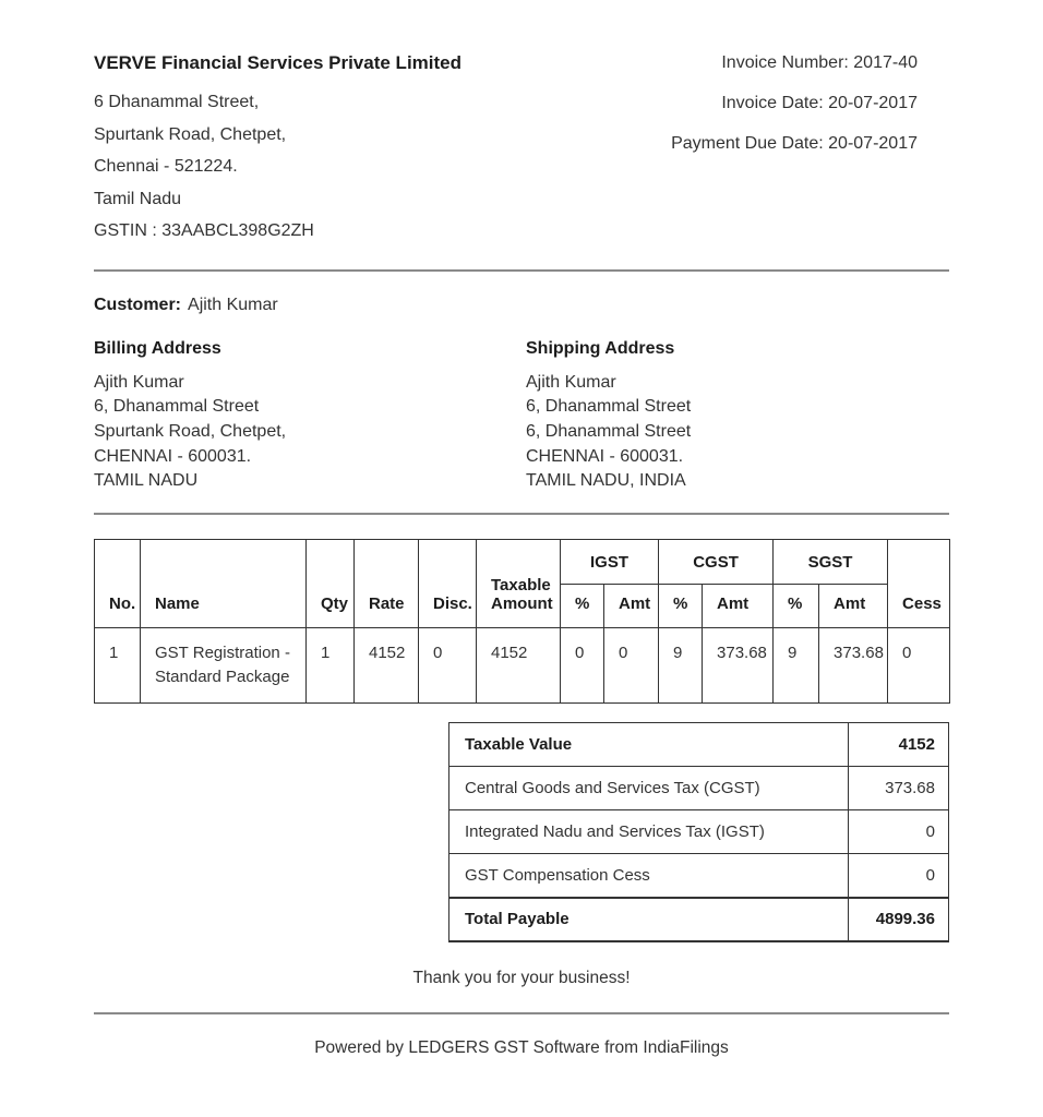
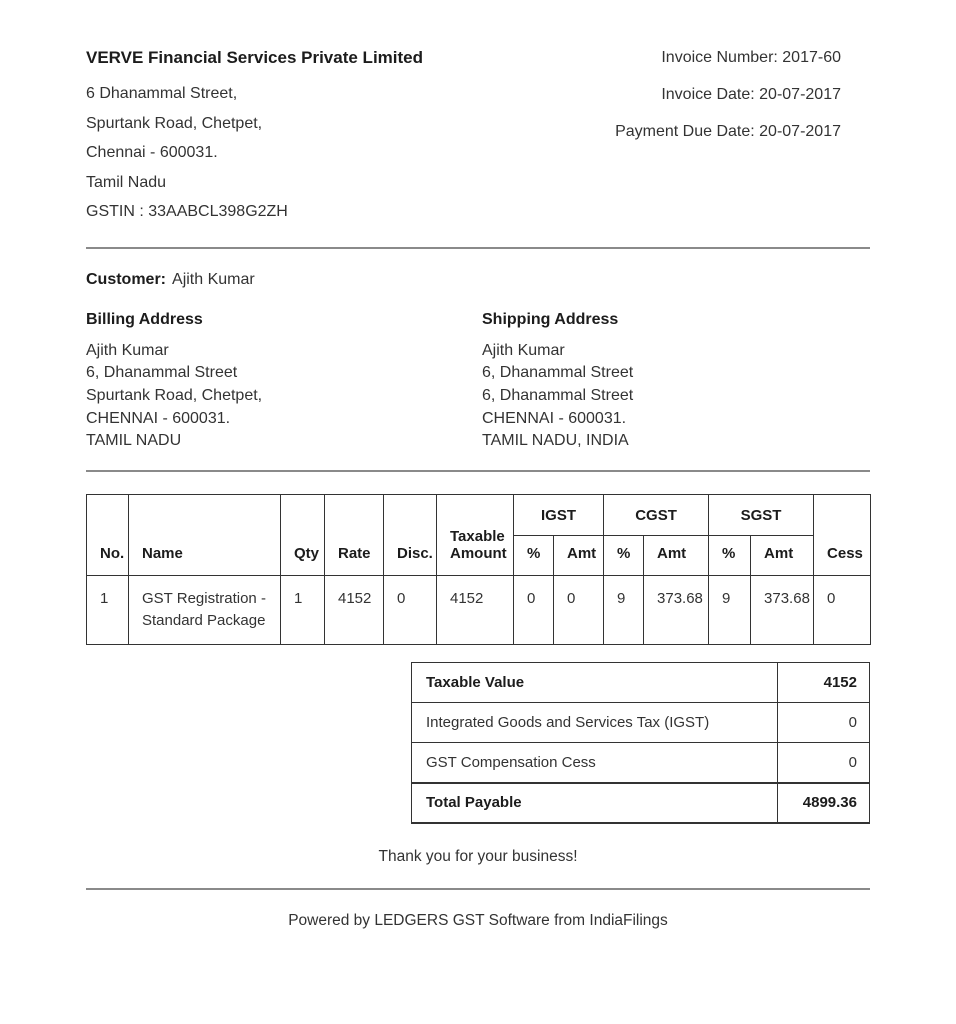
  VERVE Financial Services Private Limited
  6 Dhanammal Street,
  Spurtank Road, Chetpet,
- Chennai - 521224.
+ Chennai - 600031.
  Tamil Nadu
  GSTIN : 33AABCL398G2ZH
- Invoice Number: 2017-40
+ Invoice Number: 2017-60
  Invoice Date: 20-07-2017
  Payment Due Date: 20-07-2017
  Customer: Ajith Kumar
  Billing Address
  Ajith Kumar
  6, Dhanammal Street
  Spurtank Road, Chetpet,
  CHENNAI - 600031.
  TAMIL NADU
  Shipping Address
  Ajith Kumar
  6, Dhanammal Street
  6, Dhanammal Street
  CHENNAI - 600031.
  TAMIL NADU, INDIA
  No.	Name	Qty	Rate	Disc.	Taxable Amount	IGST	CGST	SGST	Cess
  %	Amt	%	Amt	%	Amt
  1	GST Registration - Standard Package	1	4152	0	4152	0	0	9	373.68	9	373.68	0
  Taxable Value	4152
- Central Goods and Services Tax (CGST)	373.68
- Integrated Nadu and Services Tax (IGST)	0
+ Integrated Goods and Services Tax (IGST)	0
  GST Compensation Cess	0
  Total Payable	4899.36
  Thank you for your business!
  Powered by LEDGERS GST Software from IndiaFilings
